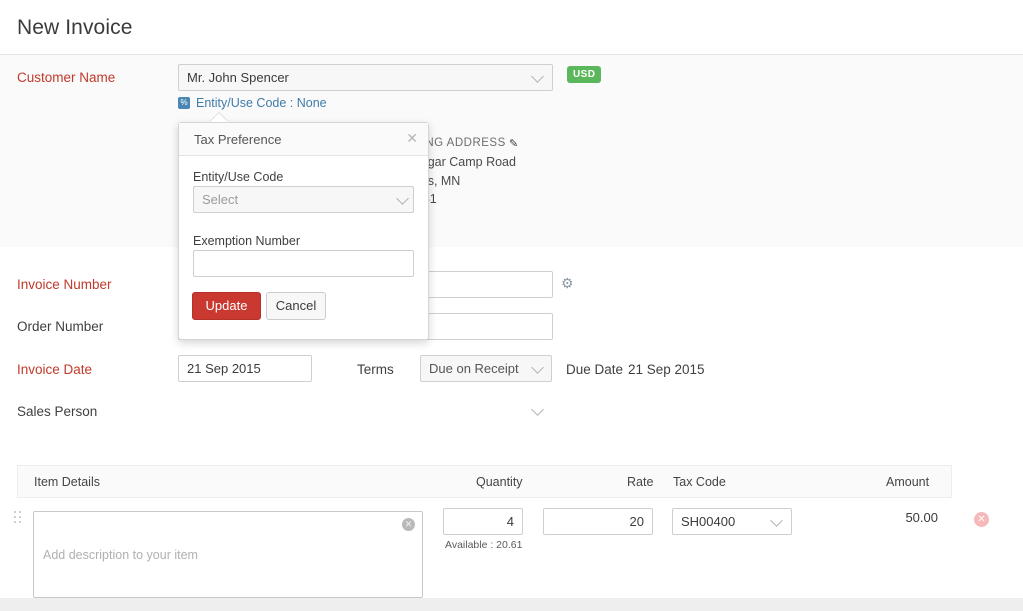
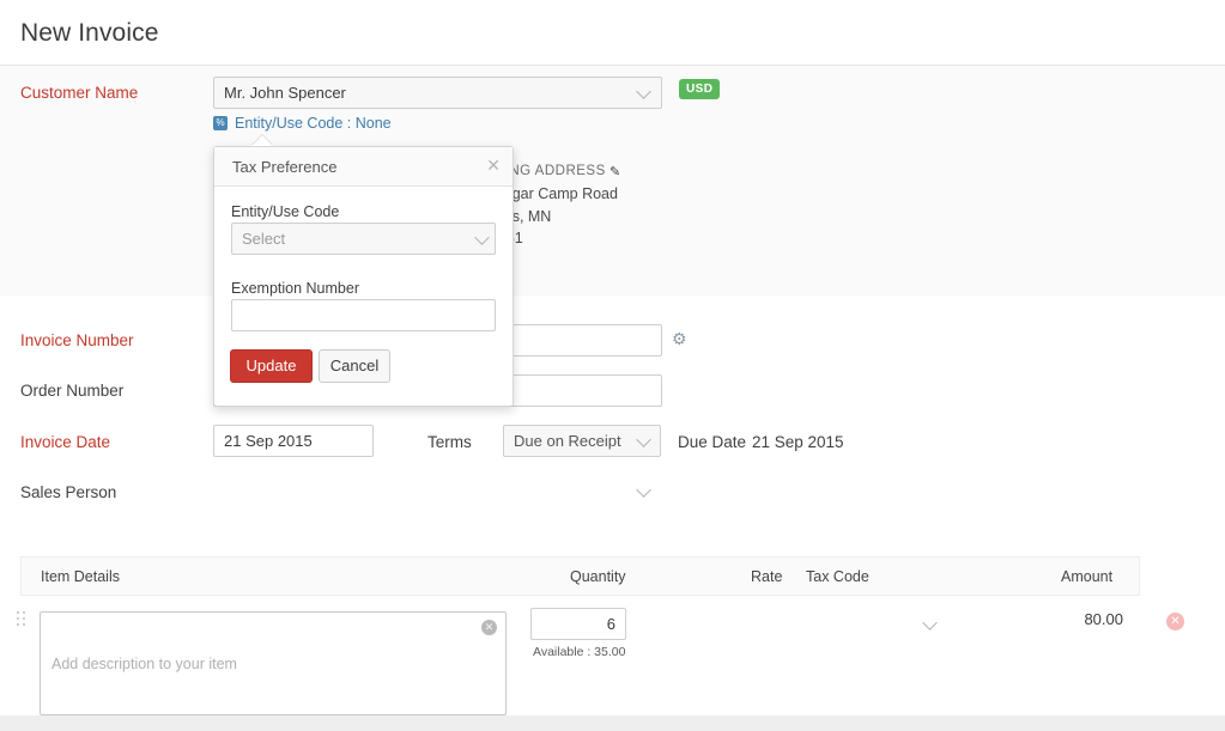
  New Invoice
  Customer Name
  Mr. John Spencer
  USD
  %
  Entity/Use Code : None
  ✎
  gar Camp Road
  Tax Preference
  ✕
  Entity/Use Code
  Select
  Exemption Number
  Update
  Cancel
  Invoice Number
  ⚙
  Order Number
  Invoice Date
  21 Sep 2015
  Terms
  Due on Receipt
  Due Date
  21 Sep 2015
  Sales Person
  Item Details
  Quantity
  Rate
  Tax Code
  Amount
  ✕
  Add description to your item
- 4
+ 6
- Available : 20.61
+ Available : 35.00
- 20
- SH00400
- 50.00
+ 80.00
  ✕
